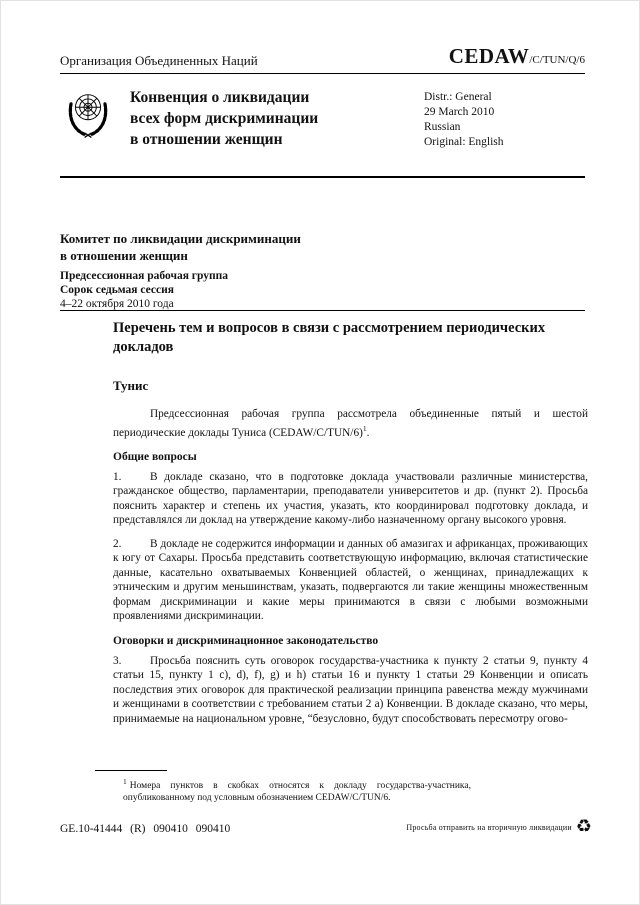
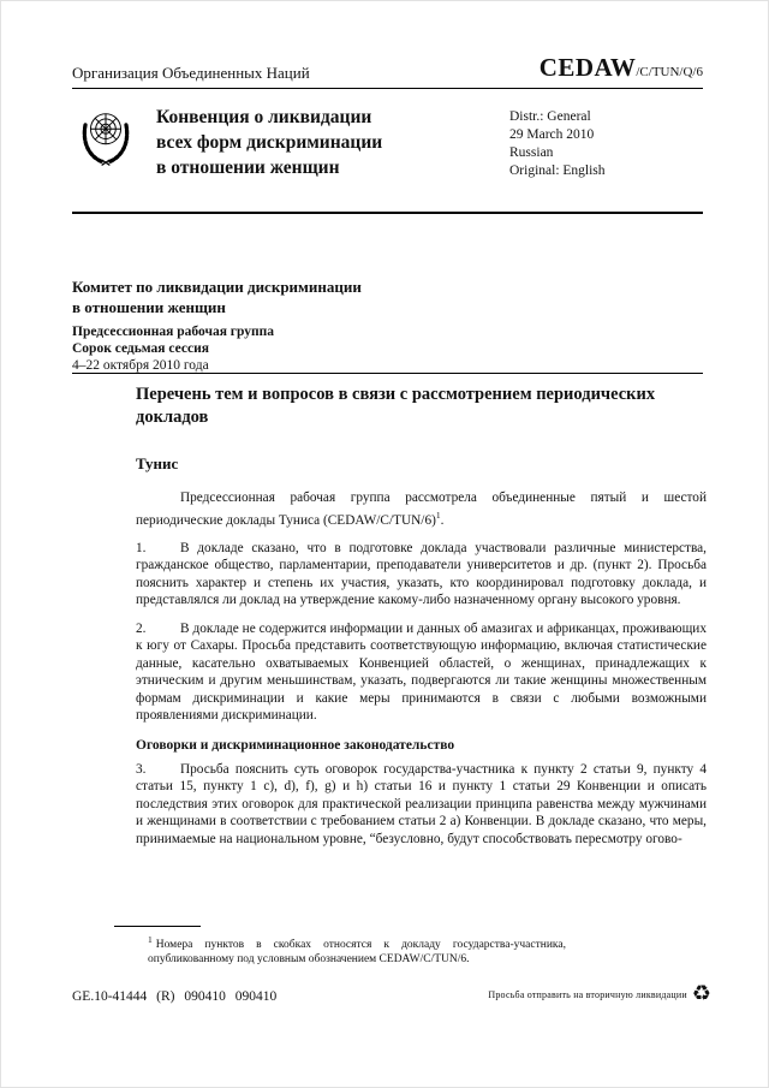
  Организация Объединенных Наций
  CEDAW/C/TUN/Q/6
  Конвенция о ликвидации
  всех форм дискриминации
  в отношении женщин
  Distr.: General
  29 March 2010
  Russian
  Original: English
  Комитет по ликвидации дискриминации
  в отношении женщин
  Предсессионная рабочая группа
  Сорок седьмая сессия
  4–22 октября 2010 года
  Перечень тем и вопросов в связи с рассмотрением периодических докладов
  Тунис
  Предсессионная рабочая группа рассмотрела объединенные пятый и шестой периодические доклады Туниса (CEDAW/C/TUN/6)1.
- Общие вопросы
  1. В докладе сказано, что в подготовке доклада участвовали различные министерства, гражданское общество, парламентарии, преподаватели университетов и др. (пункт 2). Просьба пояснить характер и степень их участия, указать, кто координировал подготовку доклада, и представлялся ли доклад на утверждение какому-либо назначенному органу высокого уровня.
  2. В докладе не содержится информации и данных об амазигах и африканцах, проживающих к югу от Сахары. Просьба представить соответствующую информацию, включая статистические данные, касательно охватываемых Конвенцией областей, о женщинах, принадлежащих к этническим и другим меньшинствам, указать, подвергаются ли такие женщины множественным формам дискриминации и какие меры принимаются в связи с любыми возможными проявлениями дискриминации.
  Оговорки и дискриминационное законодательство
  3. Просьба пояснить суть оговорок государства-участника к пункту 2 статьи 9, пункту 4 статьи 15, пункту 1 с), d), f), g) и h) статьи 16 и пункту 1 статьи 29 Конвенции и описать последствия этих оговорок для практической реализации принципа равенства между мужчинами и женщинами в соответствии с требованием статьи 2 а) Конвенции. В докладе сказано, что меры, принимаемые на национальном уровне, “безусловно, будут способствовать пересмотру огово-
  1Номера пунктов в скобках относятся к докладу государства-участника, опубликованному под условным обозначением CEDAW/C/TUN/6.
  GE.10-41444 (R) 090410 090410
  Просьба отправить на вторичную ликвидации
  ♻
